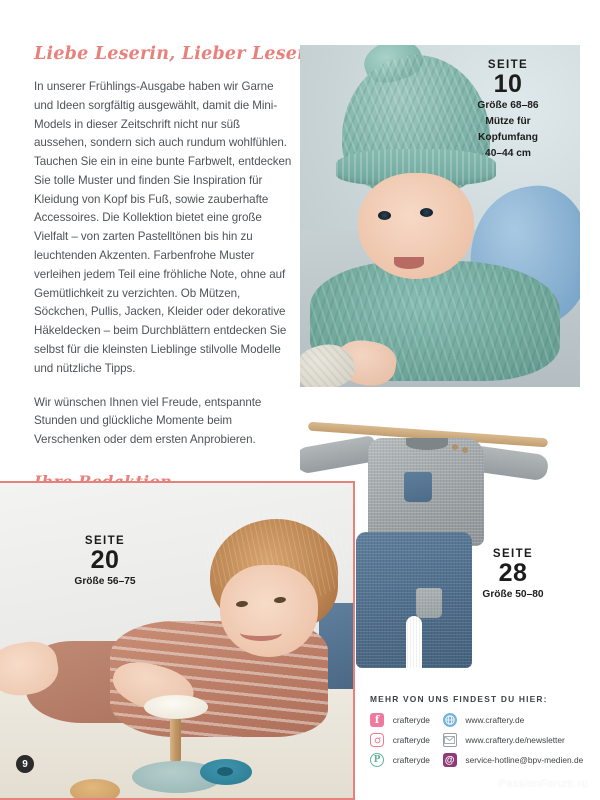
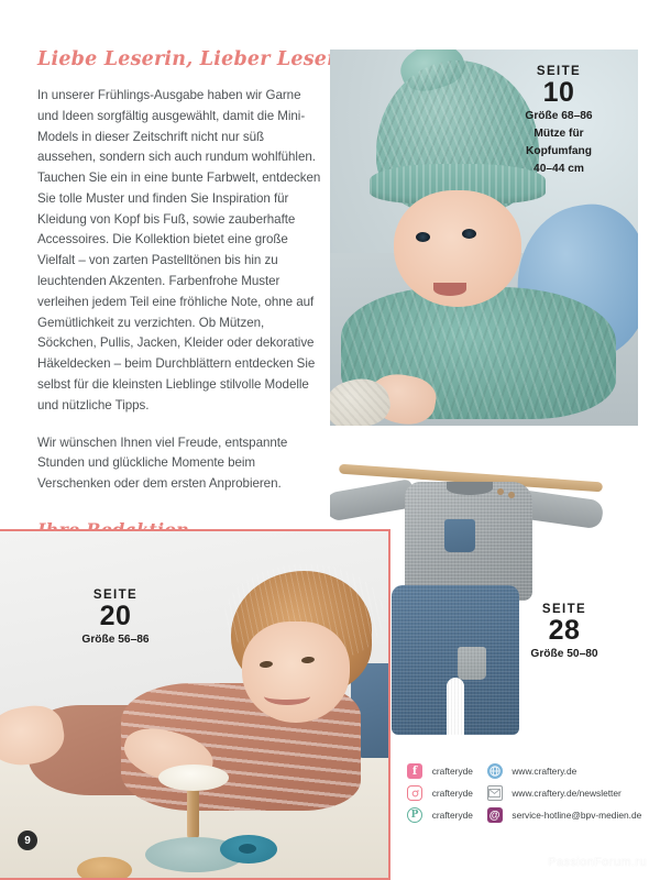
  Liebe Leserin, Lieber Lese
  In unserer Frühlings-Ausgabe haben wir Garne und Ideen sorgfältig ausgewählt, damit die Mini-Models in dieser Zeitschrift nicht nur süß aussehen, sondern sich auch rundum wohlfühlen. Tauchen Sie ein in eine bunte Farbwelt, entdecken Sie tolle Muster und finden Sie Inspiration für Kleidung von Kopf bis Fuß, sowie zauberhafte Accessoires. Die Kollektion bietet eine große Vielfalt – von zarten Pastelltönen bis hin zu leuchtenden Akzenten. Farbenfrohe Muster verleihen jedem Teil eine fröhliche Note, ohne auf Gemütlichkeit zu verzichten. Ob Mützen, Söckchen, Pullis, Jacken, Kleider oder dekorative Häkeldecken – beim Durchblättern entdecken Sie selbst für die kleinsten Lieblinge stilvolle Modelle und nützliche Tipps.
  Wir wünschen Ihnen viel Freude, entspannte Stunden und glückliche Momente beim Verschenken oder dem ersten Anprobieren.
  SEITE
  10
  Größe 68–86
  Mütze für
  Kopfumfang
  40–44 cm
  SEITE
  28
  Größe 50–80
  SEITE
  20
- Größe 56–75
+ Größe 56–86
- MEHR VON UNS FINDEST DU HIER:
  f
  crafteryde
  www.craftery.de
  crafteryde
  www.craftery.de/newsletter
  P
  crafteryde
  @
  service-hotline@bpv-medien.de
  9
